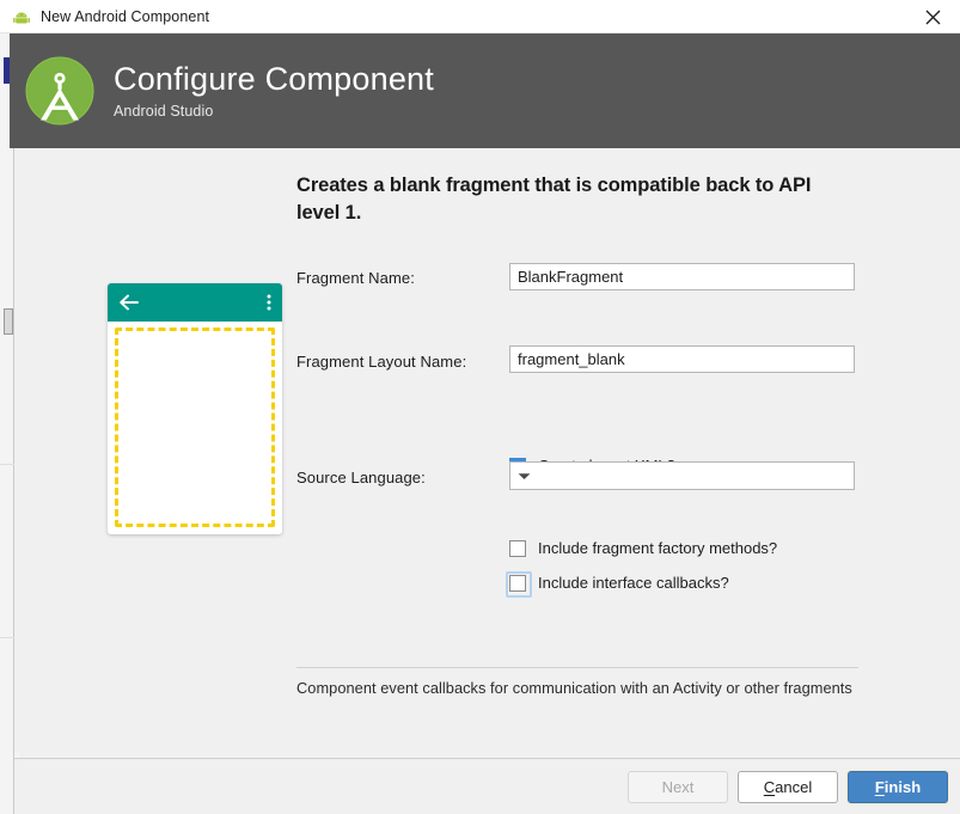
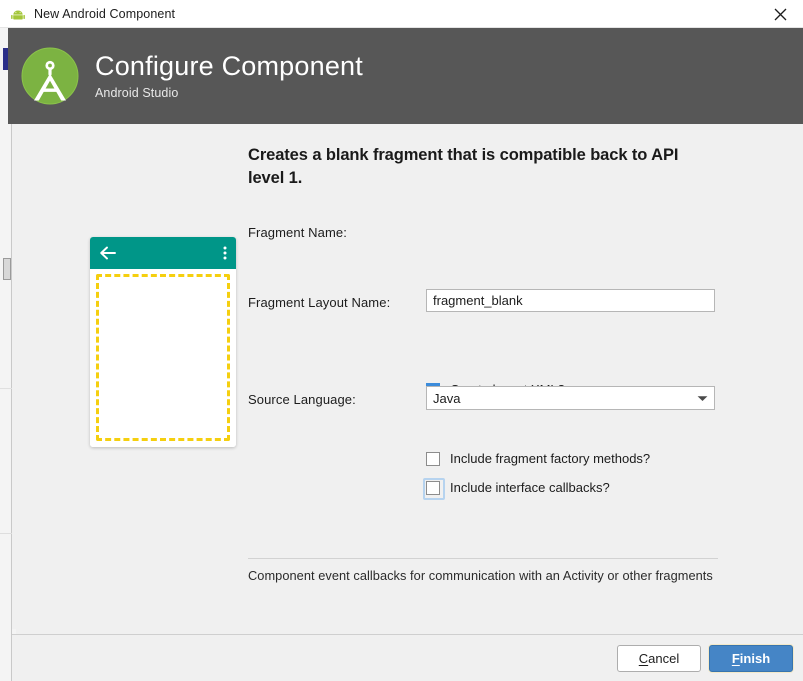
  New Android Component
  Configure Component
  Android Studio
  Creates a blank fragment that is compatible back to API level 1.
  Fragment Name:
- BlankFragment
  Fragment Layout Name:
  fragment_blank
  Include fragment factory methods?
  Include interface callbacks?
  Source Language:
+ Java
  Component event callbacks for communication with an Activity or other fragments
- Next
  Cancel
  Finish
